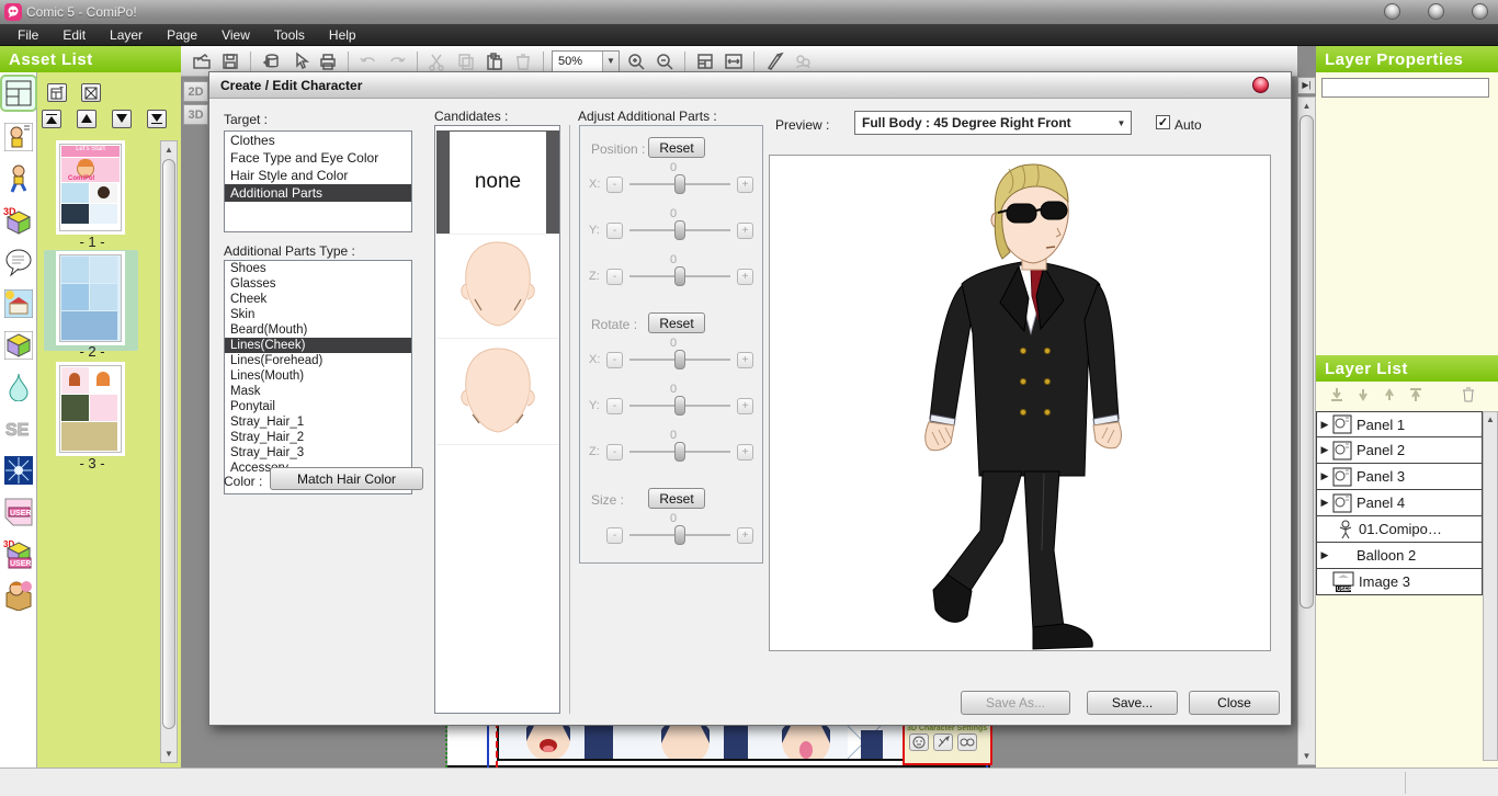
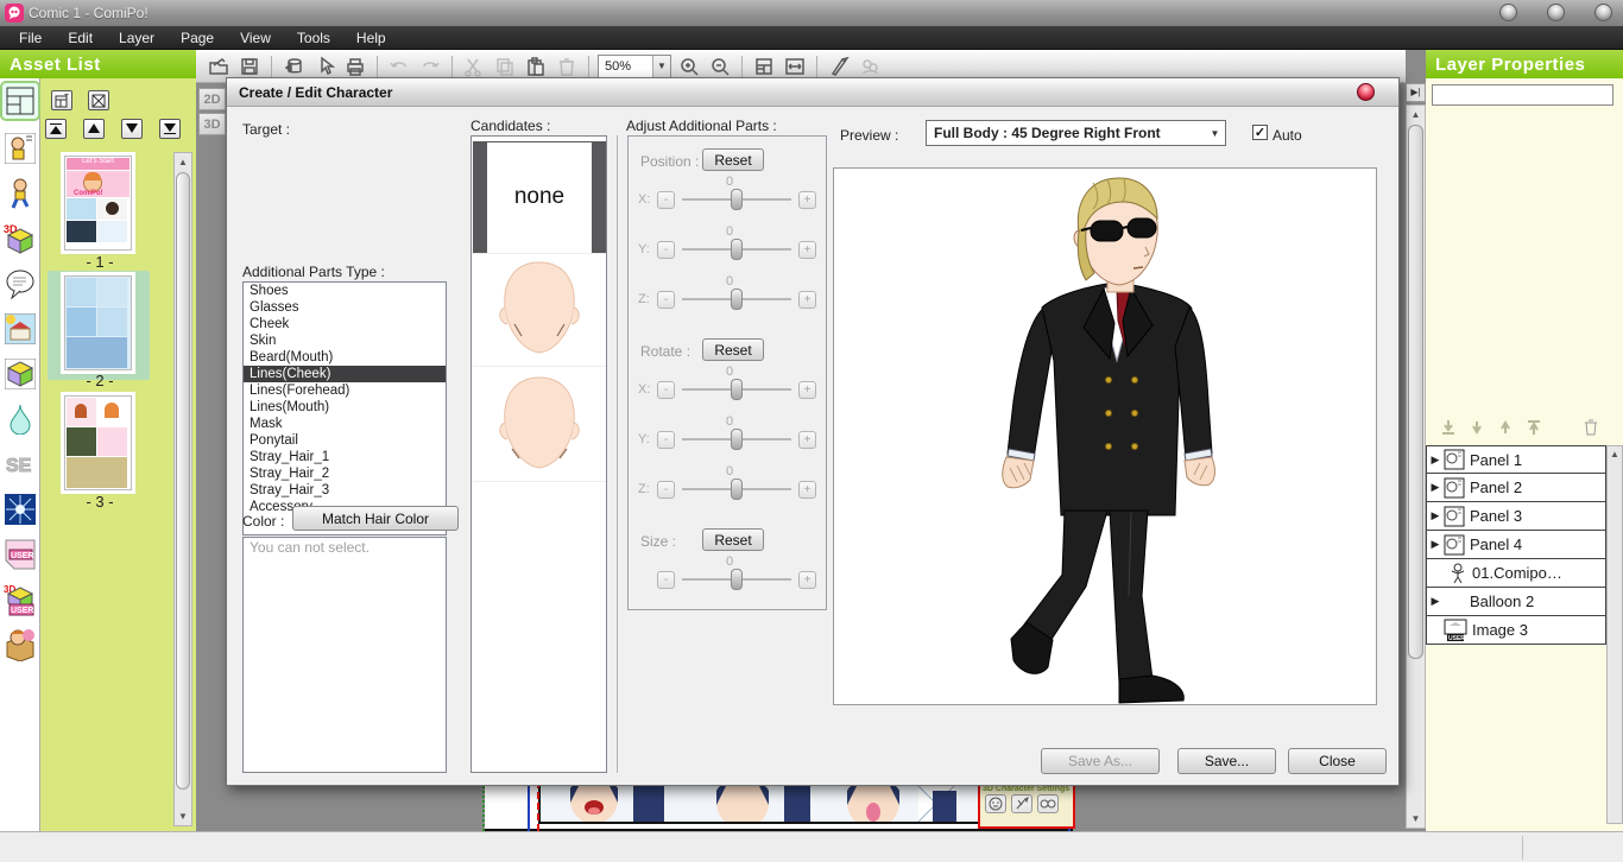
- Comic 5 - ComiPo!
+ Comic 1 - ComiPo!
  File
  Edit
  Layer
  Page
  View
  Tools
  Help
  50%
  ▼
  Asset List
  3D
  SE
  3D
  - 1 -
  - 2 -
  - 3 -
  ▲
  ▼
  2D
  3D
  ▶|
  ▲
  ▼
  Layer Properties
- Layer List
  ▶
  Panel 1
  ▶
  Panel 2
  ▶
  Panel 3
  ▶
  Panel 4
  01.Comipo…
  ▶
  Balloon 2
  Image 3
  ▲
  Create / Edit Character
  Target :
- Clothes
- Face Type and Eye Color
- Hair Style and Color
- Additional Parts
  Additional Parts Type :
  Shoes
  Glasses
  Cheek
  Skin
  Beard(Mouth)
  Lines(Cheek)
  Lines(Forehead)
  Lines(Mouth)
  Mask
  Ponytail
  Stray_Hair_1
  Stray_Hair_2
  Stray_Hair_3
  Color :
  Match Hair Color
+ You can not select.
  Candidates :
  none
  Adjust Additional Parts :
  Position :
  Reset
  0
  X:
  -
  +
  0
  Y:
  -
  +
  0
  Z:
  -
  +
  Rotate :
  Reset
  0
  X:
  -
  +
  0
  Y:
  -
  +
  0
  Z:
  -
  +
  Size :
  Reset
  0
  -
  +
  Preview :
  Full Body : 45 Degree Right Front
  ▼
  ✓
  Auto
  Save As...
  Save...
  Close
